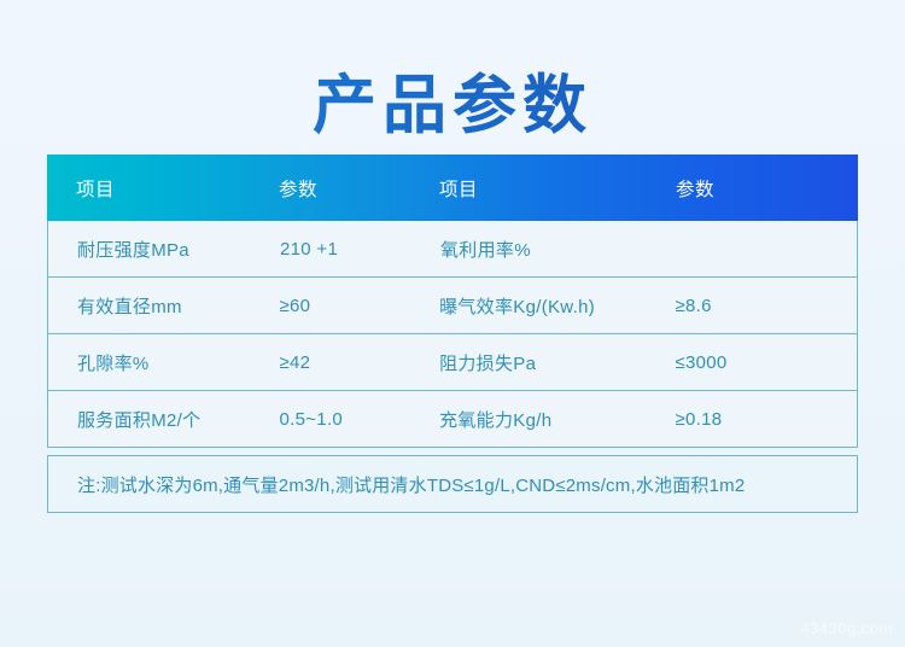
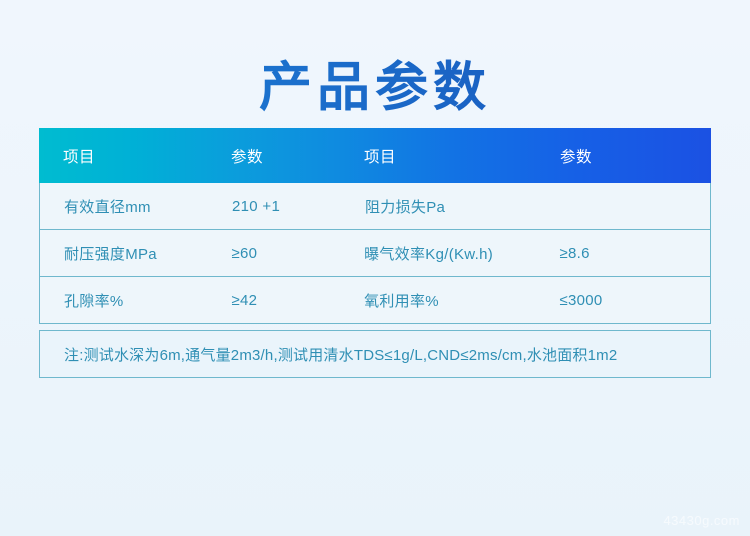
  产品参数
  项目
  参数
  项目
  参数
- 耐压强度MPa
+ 有效直径mm
  210 +1
- 氧利用率%
+ 阻力损失Pa
- 有效直径mm
+ 耐压强度MPa
  ≥60
  曝气效率Kg/(Kw.h)
  ≥8.6
  孔隙率%
  ≥42
- 阻力损失Pa
+ 氧利用率%
  ≤3000
- 服务面积M2/个
- 0.5~1.0
- 充氧能力Kg/h
- ≥0.18
  注:测试水深为6m,通气量2m3/h,测试用清水TDS≤1g/L,CND≤2ms/cm,水池面积1m2
